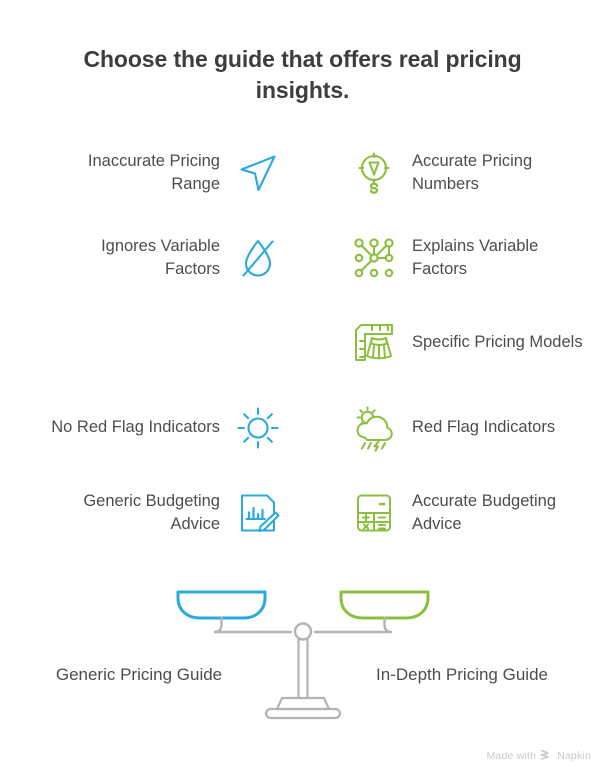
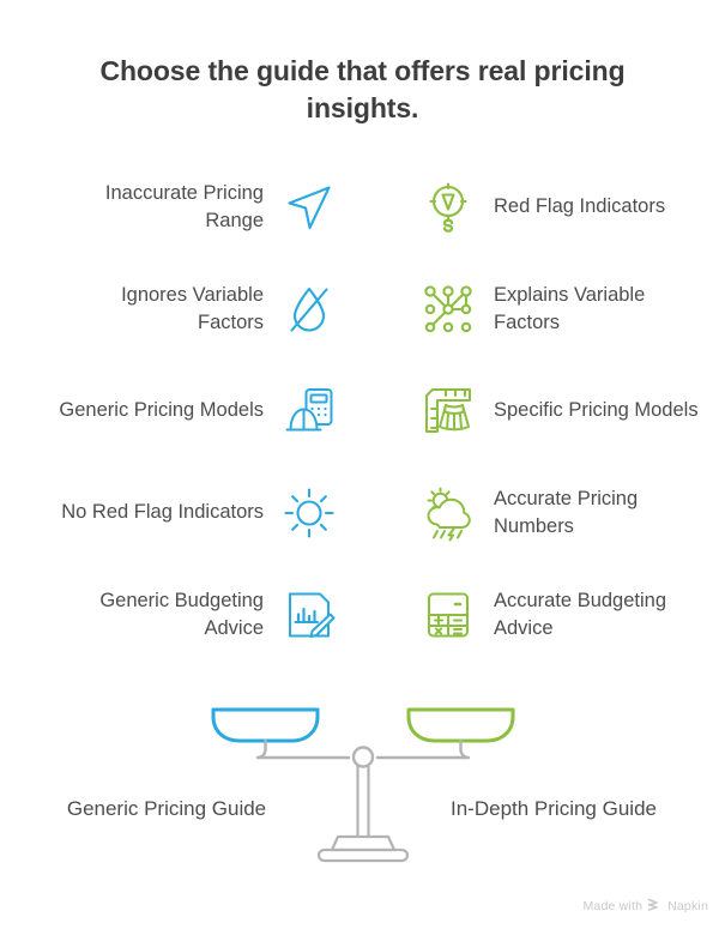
  Choose the guide that offers real pricing insights.
  Inaccurate Pricing Range
  Ignores Variable Factors
+ Generic Pricing Models
  No Red Flag Indicators
  Generic Budgeting Advice
- Accurate Pricing Numbers
+ Red Flag Indicators
  Explains Variable Factors
  Specific Pricing Models
- Red Flag Indicators
+ Accurate Pricing Numbers
  Accurate Budgeting Advice
  Generic Pricing Guide
  In-Depth Pricing Guide
  Made with
  Napkin
